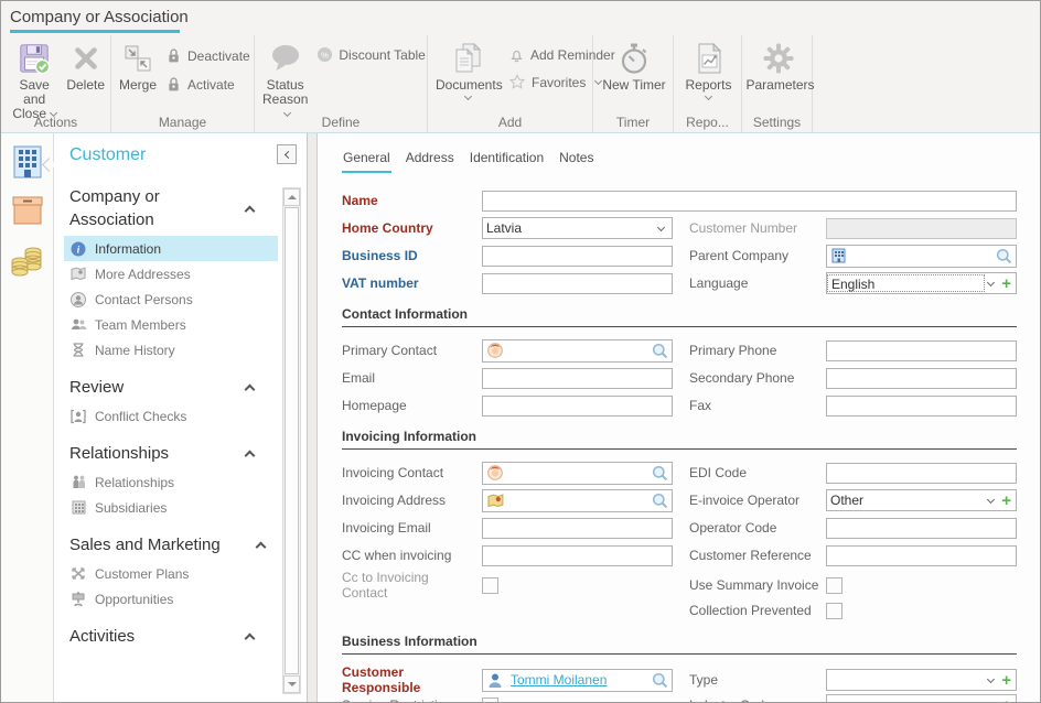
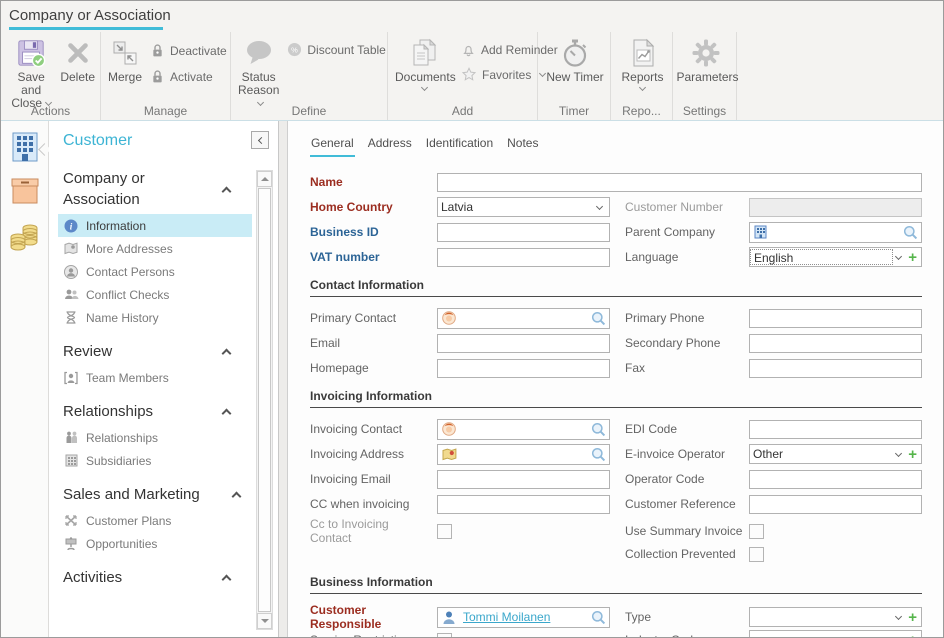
  Company or Association
  Save and Close
  Delete
  Actions
  Merge
  Deactivate
  Activate
  Manage
  Status Reason
  %
  Discount Table
  Define
  Documents
  Add Reminder
  Favorites
  Add
  New Timer
  Timer
  Reports
  Repo...
  Parameters
  Settings
  Customer
  Company or Association
  i
  Information
  More Addresses
  Contact Persons
- Team Members
+ Conflict Checks
  Name History
  Review
- Conflict Checks
+ Team Members
  Relationships
  Relationships
  Subsidiaries
  Sales and Marketing
  Customer Plans
  Opportunities
  Activities
  General
  Address
  Identification
  Notes
  Name
  Home Country
  Latvia
  Customer Number
  Business ID
  Parent Company
  VAT number
  Language
  English
  +
  Contact Information
  Primary Contact
  Primary Phone
  Email
  Secondary Phone
  Homepage
  Fax
  Invoicing Information
  Invoicing Contact
  EDI Code
  Invoicing Address
  E-invoice Operator
  Other
  +
  Invoicing Email
  Operator Code
  CC when invoicing
  Customer Reference
  Cc to Invoicing Contact
  Use Summary Invoice
  Collection Prevented
  Business Information
  Customer Responsible
  Tommi Moilanen
  Type
  +
